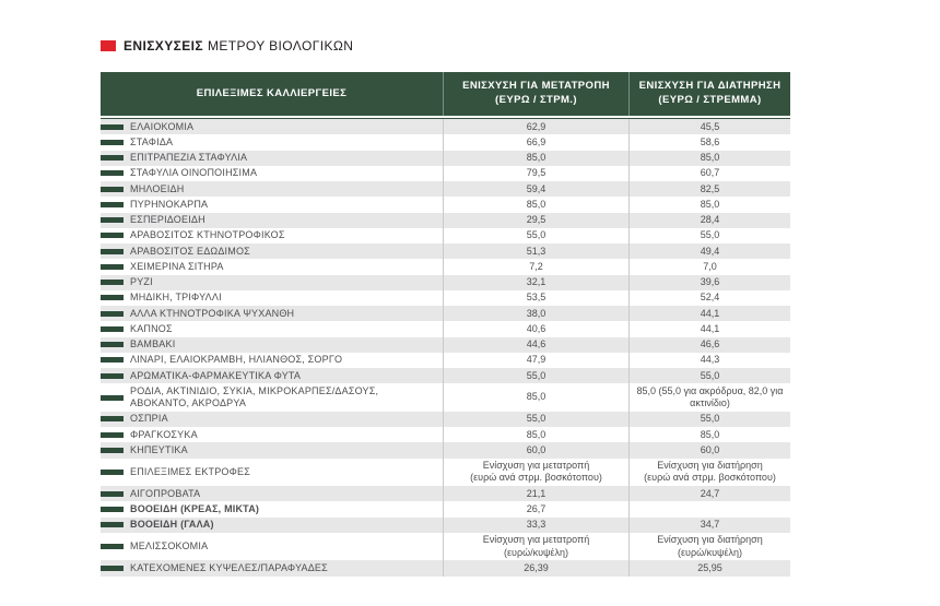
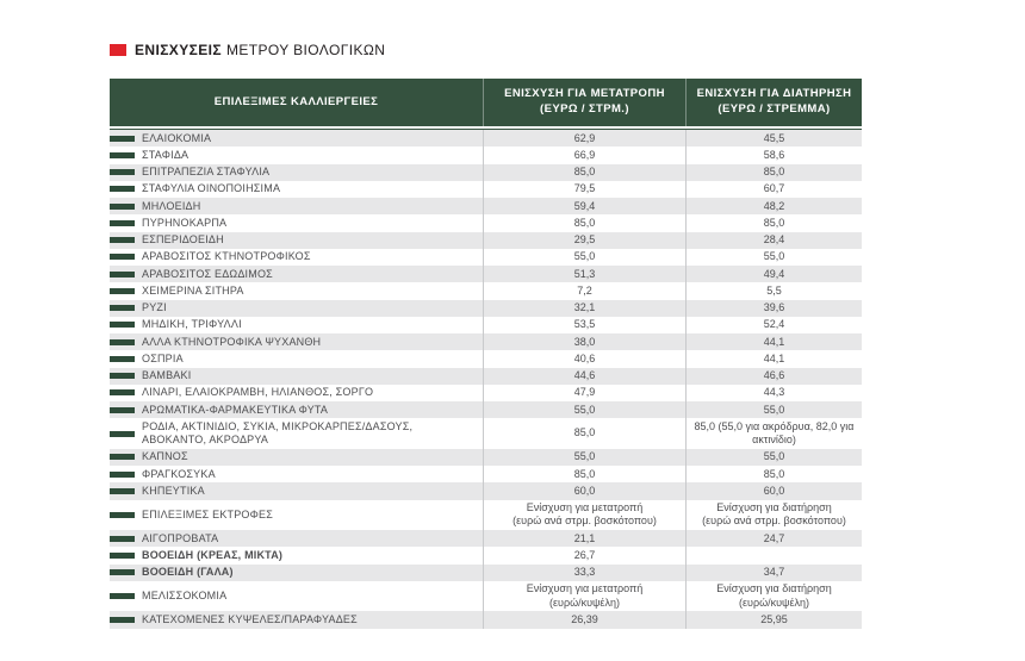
  ΕΝΙΣΧΥΣΕΙΣ
  ΜΕΤΡΟΥ ΒΙΟΛΟΓΙΚΩΝ
  ΕΠΙΛΕΞΙΜΕΣ ΚΑΛΛΙΕΡΓΕΙΕΣ
  ΕΝΙΣΧΥΣΗ ΓΙΑ ΜΕΤΑΤΡΟΠΗ
  (ΕΥΡΩ / ΣΤΡΜ.)
  ΕΝΙΣΧΥΣΗ ΓΙΑ ΔΙΑΤΗΡΗΣΗ
  (ΕΥΡΩ / ΣΤΡΕΜΜΑ)
  ΕΛΑΙΟΚΟΜΙΑ
  62,9
  45,5
  ΣΤΑΦΙΔΑ
  66,9
  58,6
  ΕΠΙΤΡΑΠΕΖΙΑ ΣΤΑΦΥΛΙΑ
  85,0
  85,0
  ΣΤΑΦΥΛΙΑ ΟΙΝΟΠΟΙΗΣΙΜΑ
  79,5
  60,7
  ΜΗΛΟΕΙΔΗ
  59,4
- 82,5
+ 48,2
  ΠΥΡΗΝΟΚΑΡΠΑ
  85,0
  85,0
  ΕΣΠΕΡΙΔΟΕΙΔΗ
  29,5
  28,4
  ΑΡΑΒΟΣΙΤΟΣ ΚΤΗΝΟΤΡΟΦΙΚΟΣ
  55,0
  55,0
  ΑΡΑΒΟΣΙΤΟΣ ΕΔΩΔΙΜΟΣ
  51,3
  49,4
  ΧΕΙΜΕΡΙΝΑ ΣΙΤΗΡΑ
  7,2
- 7,0
+ 5,5
  ΡΥΖΙ
  32,1
  39,6
  ΜΗΔΙΚΗ, ΤΡΙΦΥΛΛΙ
  53,5
  52,4
  ΑΛΛΑ ΚΤΗΝΟΤΡΟΦΙΚΑ ΨΥΧΑΝΘΗ
  38,0
  44,1
- ΚΑΠΝΟΣ
+ ΟΣΠΡΙΑ
  40,6
  44,1
  ΒΑΜΒΑΚΙ
  44,6
  46,6
  ΛΙΝΑΡΙ, ΕΛΑΙΟΚΡΑΜΒΗ, ΗΛΙΑΝΘΟΣ, ΣΟΡΓΟ
  47,9
  44,3
  ΑΡΩΜΑΤΙΚΑ-ΦΑΡΜΑΚΕΥΤΙΚΑ ΦΥΤΑ
  55,0
  55,0
  ΡΟΔΙΑ, ΑΚΤΙΝΙΔΙΟ, ΣΥΚΙΑ, ΜΙΚΡΟΚΑΡΠΕΣ/ΔΑΣΟΥΣ, ΑΒΟΚΑΝΤΟ, ΑΚΡΟΔΡΥΑ
  85,0
  85,0 (55,0 για ακρόδρυα, 82,0 για ακτινίδιο)
- ΟΣΠΡΙΑ
+ ΚΑΠΝΟΣ
  55,0
  55,0
  ΦΡΑΓΚΟΣΥΚΑ
  85,0
  85,0
  ΚΗΠΕΥΤΙΚΑ
  60,0
  60,0
  ΕΠΙΛΕΞΙΜΕΣ ΕΚΤΡΟΦΕΣ
  Ενίσχυση για μετατροπή
  (ευρώ ανά στρμ. βοσκότοπου)
  Ενίσχυση για διατήρηση
  (ευρώ ανά στρμ. βοσκότοπου)
  ΑΙΓΟΠΡΟΒΑΤΑ
  21,1
  24,7
  ΒΟΟΕΙΔΗ (ΚΡΕΑΣ, ΜΙΚΤΑ)
  26,7
  ΒΟΟΕΙΔΗ (ΓΑΛΑ)
  33,3
  34,7
  ΜΕΛΙΣΣΟΚΟΜΙΑ
  Ενίσχυση για μετατροπή
  (ευρώ/κυψέλη)
  Ενίσχυση για διατήρηση
  (ευρώ/κυψέλη)
  ΚΑΤΕΧΟΜΕΝΕΣ ΚΥΨΕΛΕΣ/ΠΑΡΑΦΥΑΔΕΣ
  26,39
  25,95
